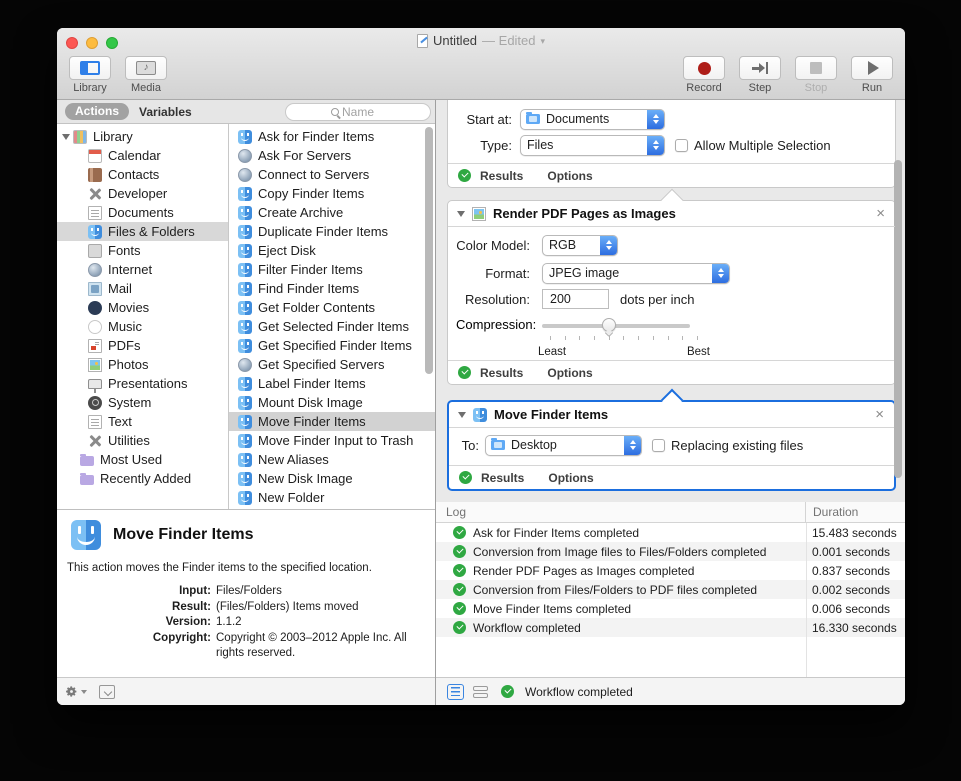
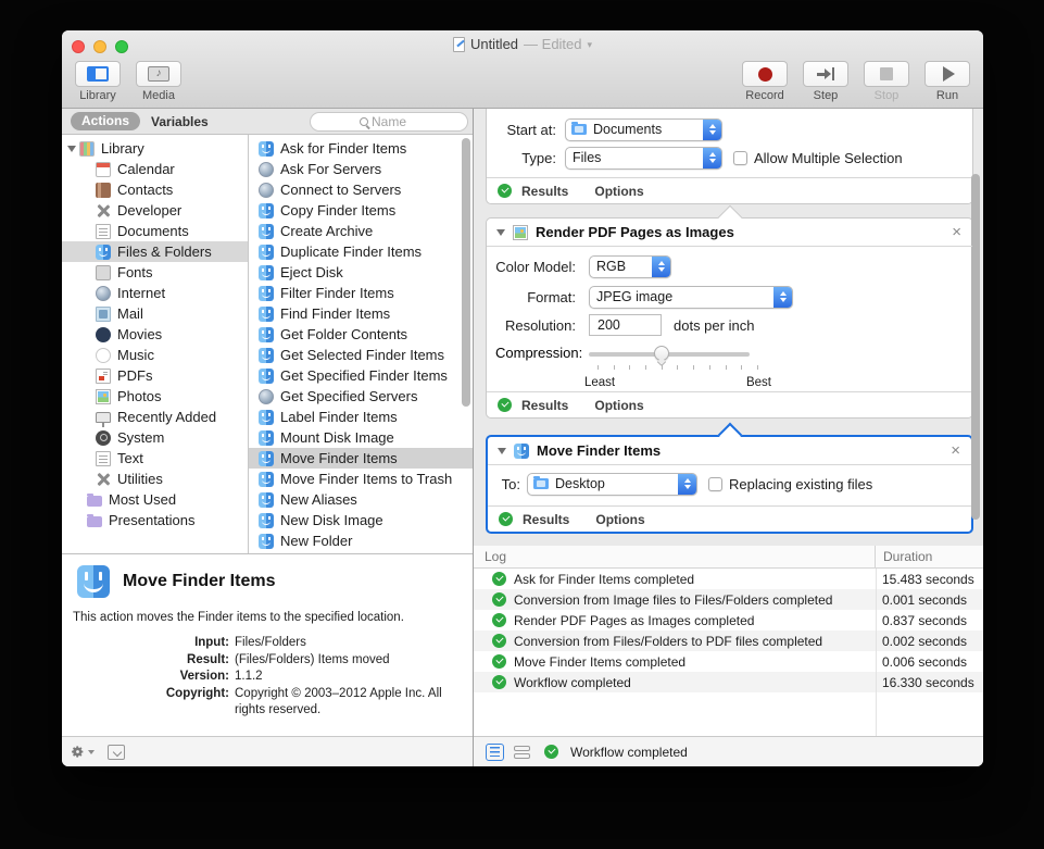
  Untitled
  — Edited
  ▾
  Library
  ♪
  Media
  Record
  Step
  Stop
  Run
  Actions
  Variables
  Name
  Library
  Calendar
  Contacts
  Developer
  Documents
  Files & Folders
  Fonts
  Internet
  Mail
  Movies
  Music
  PDFs
  Photos
- Presentations
+ Recently Added
  System
  Text
  Utilities
  Most Used
- Recently Added
+ Presentations
  Ask for Finder Items
  Ask For Servers
  Connect to Servers
  Copy Finder Items
  Create Archive
  Duplicate Finder Items
  Eject Disk
  Filter Finder Items
  Find Finder Items
  Get Folder Contents
  Get Selected Finder Items
  Get Specified Finder Items
  Get Specified Servers
  Label Finder Items
  Mount Disk Image
  Move Finder Items
- Move Finder Input to Trash
+ Move Finder Items to Trash
  New Aliases
  New Disk Image
  New Folder
  Move Finder Items
  This action moves the Finder items to the specified location.
  Input:
  Files/Folders
  Result:
  (Files/Folders) Items moved
  Version:
  1.1.2
  Copyright:
  Copyright © 2003–2012 Apple Inc. All rights reserved.
  Start at:
  Documents
  Type:
  Files
  Allow Multiple Selection
  Results
  Options
  Render PDF Pages as Images
  ×
  Color Model:
  RGB
  Format:
  JPEG image
  Resolution:
  200
  dots per inch
  Compression:
  Least
  Best
  Results
  Options
  Move Finder Items
  ×
  To:
  Desktop
  Replacing existing files
  Results
  Options
  Log
  Duration
  Ask for Finder Items completed
  15.483 seconds
  Conversion from Image files to Files/Folders completed
  0.001 seconds
  Render PDF Pages as Images completed
  0.837 seconds
  Conversion from Files/Folders to PDF files completed
  0.002 seconds
  Move Finder Items completed
  0.006 seconds
  Workflow completed
  16.330 seconds
  Workflow completed
